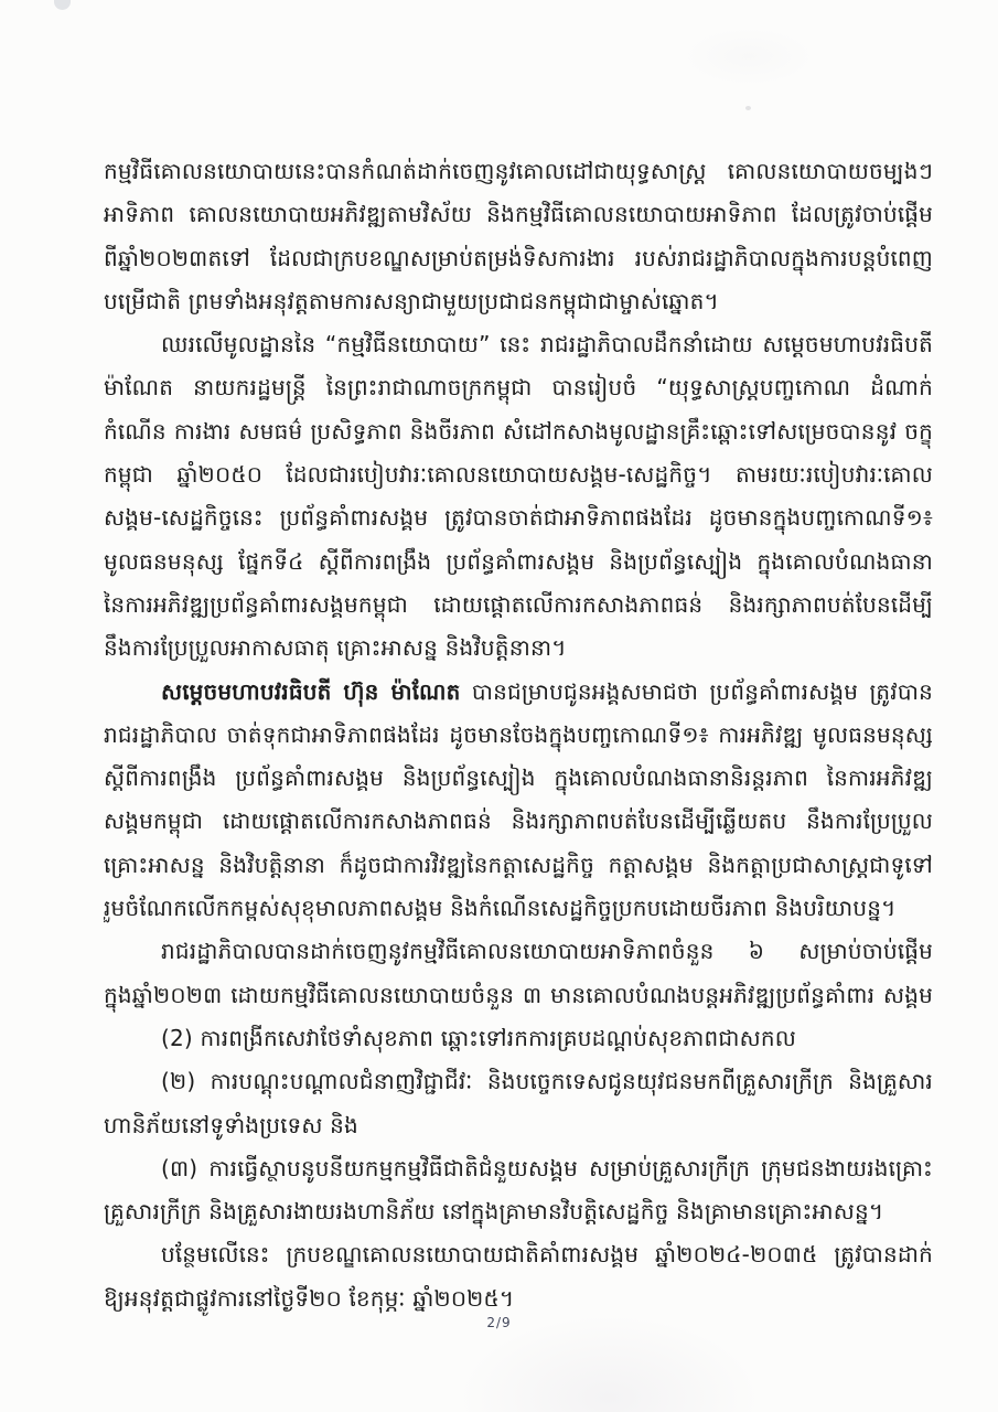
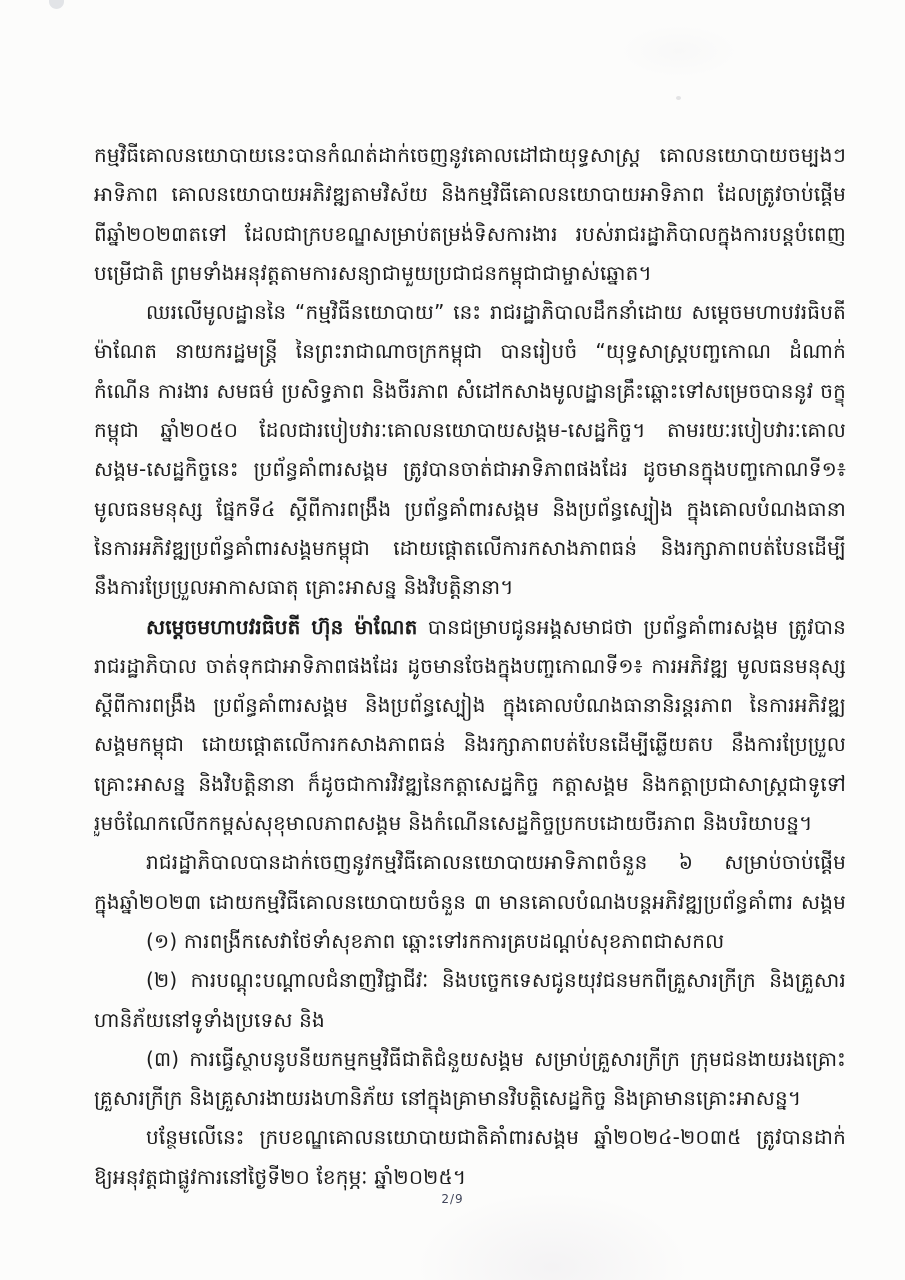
  កម្មវិធីគោលនយោបាយនេះបានកំណត់ដាក់ចេញនូវគោលដៅជាយុទ្ធសាស្ត្រ គោលនយោបាយចម្បងៗ
  អាទិភាព គោលនយោបាយអភិវឌ្ឍតាមវិស័យ និងកម្មវិធីគោលនយោបាយអាទិភាព ដែលត្រូវចាប់ផ្តើម
  ពីឆ្នាំ២០២៣តទៅ ដែលជាក្របខណ្ឌសម្រាប់តម្រង់ទិសការងារ របស់រាជរដ្ឋាភិបាលក្នុងការបន្តបំពេញ
  បម្រើជាតិ ព្រមទាំងអនុវត្តតាមការសន្យាជាមួយប្រជាជនកម្ពុជាជាម្ចាស់ឆ្នោត។
  ឈរលើមូលដ្ឋាននៃ “កម្មវិធីនយោបាយ” នេះ រាជរដ្ឋាភិបាលដឹកនាំដោយ សម្តេចមហាបវរធិបតី
  ម៉ាណែត នាយករដ្ឋមន្ត្រី នៃព្រះរាជាណាចក្រកម្ពុជា បានរៀបចំ “យុទ្ធសាស្ត្របញ្ចកោណ ដំណាក់
  កំណើន ការងារ សមធម៌ ប្រសិទ្ធភាព និងចីរភាព សំដៅកសាងមូលដ្ឋានគ្រឹះឆ្ពោះទៅសម្រេចបាននូវ ចក្ខុ
  កម្ពុជា ឆ្នាំ២០៥០ ដែលជារបៀបវារៈគោលនយោបាយសង្គម-សេដ្ឋកិច្ច។ តាមរយៈរបៀបវារៈគោល
  សង្គម-សេដ្ឋកិច្ចនេះ ប្រព័ន្ធគាំពារសង្គម ត្រូវបានចាត់ជាអាទិភាពផងដែរ ដូចមានក្នុងបញ្ចកោណទី១៖
  មូលធនមនុស្ស ផ្នែកទី៤ ស្តីពីការពង្រឹង ប្រព័ន្ធគាំពារសង្គម និងប្រព័ន្ធស្បៀង ក្នុងគោលបំណងធានា
  នៃការអភិវឌ្ឍប្រព័ន្ធគាំពារសង្គមកម្ពុជា ដោយផ្តោតលើការកសាងភាពធន់ និងរក្សាភាពបត់បែនដើម្បី
  នឹងការប្រែប្រួលអាកាសធាតុ គ្រោះអាសន្ន និងវិបត្តិនានា។
  សម្តេចមហាបវរធិបតី ហ៊ុន ម៉ាណែត បានជម្រាបជូនអង្គសមាជថា ប្រព័ន្ធគាំពារសង្គម ត្រូវបាន
  រាជរដ្ឋាភិបាល ចាត់ទុកជាអាទិភាពផងដែរ ដូចមានចែងក្នុងបញ្ចកោណទី១៖ ការអភិវឌ្ឍ មូលធនមនុស្ស
  ស្តីពីការពង្រឹង ប្រព័ន្ធគាំពារសង្គម និងប្រព័ន្ធស្បៀង ក្នុងគោលបំណងធានានិរន្តរភាព នៃការអភិវឌ្ឍ
  សង្គមកម្ពុជា ដោយផ្តោតលើការកសាងភាពធន់ និងរក្សាភាពបត់បែនដើម្បីឆ្លើយតប នឹងការប្រែប្រួល
  គ្រោះអាសន្ន និងវិបត្តិនានា ក៏ដូចជាការវិវឌ្ឍនៃកត្តាសេដ្ឋកិច្ច កត្តាសង្គម និងកត្តាប្រជាសាស្ត្រជាទូទៅ
  រួមចំណែកលើកកម្ពស់សុខុមាលភាពសង្គម និងកំណើនសេដ្ឋកិច្ចប្រកបដោយចីរភាព និងបរិយាបន្ន។
  រាជរដ្ឋាភិបាលបានដាក់ចេញនូវកម្មវិធីគោលនយោបាយអាទិភាពចំនួន ៦ សម្រាប់ចាប់ផ្តើម
  ក្នុងឆ្នាំ២០២៣ ដោយកម្មវិធីគោលនយោបាយចំនួន ៣ មានគោលបំណងបន្តអភិវឌ្ឍប្រព័ន្ធគាំពារ សង្គម
- (2) ការពង្រីកសេវាថែទាំសុខភាព ឆ្ពោះទៅរកការគ្របដណ្តប់សុខភាពជាសកល
+ (១) ការពង្រីកសេវាថែទាំសុខភាព ឆ្ពោះទៅរកការគ្របដណ្តប់សុខភាពជាសកល
  (២) ការបណ្តុះបណ្តាលជំនាញវិជ្ជាជីវៈ និងបច្ចេកទេសជូនយុវជនមកពីគ្រួសារក្រីក្រ និងគ្រួសារ
  ហានិភ័យនៅទូទាំងប្រទេស និង
  (៣) ការធ្វើស្ថាបនូបនីយកម្មកម្មវិធីជាតិជំនួយសង្គម សម្រាប់គ្រួសារក្រីក្រ ក្រុមជនងាយរងគ្រោះ
  គ្រួសារក្រីក្រ និងគ្រួសារងាយរងហានិភ័យ នៅក្នុងគ្រាមានវិបត្តិសេដ្ឋកិច្ច និងគ្រាមានគ្រោះអាសន្ន។
  បន្ថែមលើនេះ ក្របខណ្ឌគោលនយោបាយជាតិគាំពារសង្គម ឆ្នាំ២០២៤-២០៣៥ ត្រូវបានដាក់
  ឱ្យអនុវត្តជាផ្លូវការនៅថ្ងៃទី២០ ខែកុម្ភៈ ឆ្នាំ២០២៥។
  2/9
